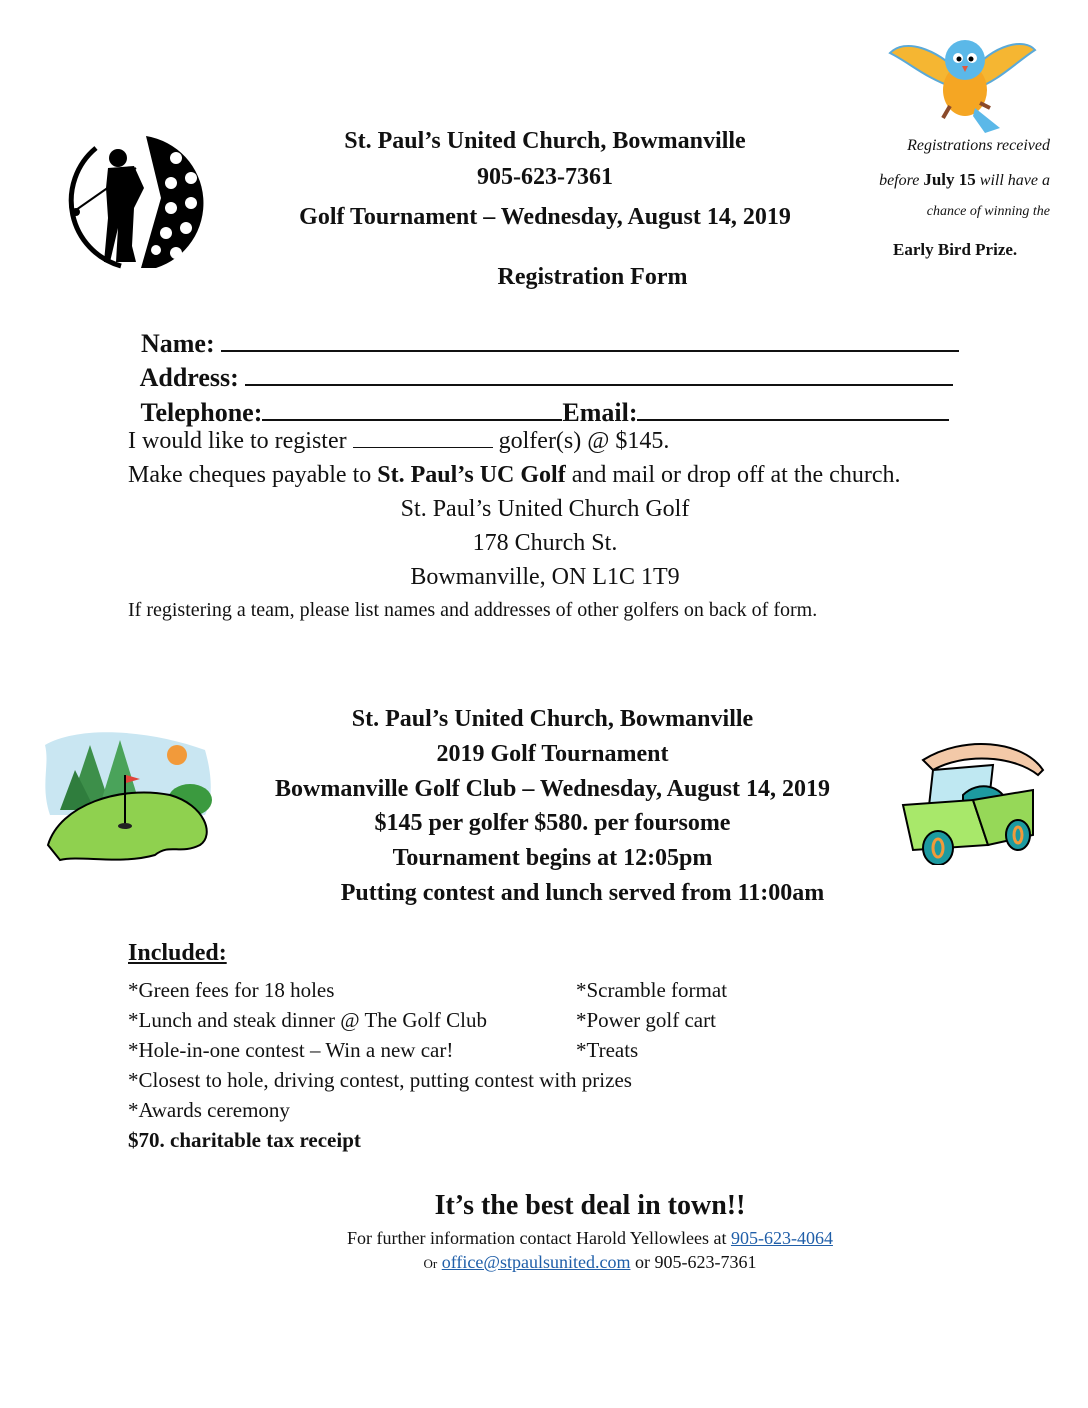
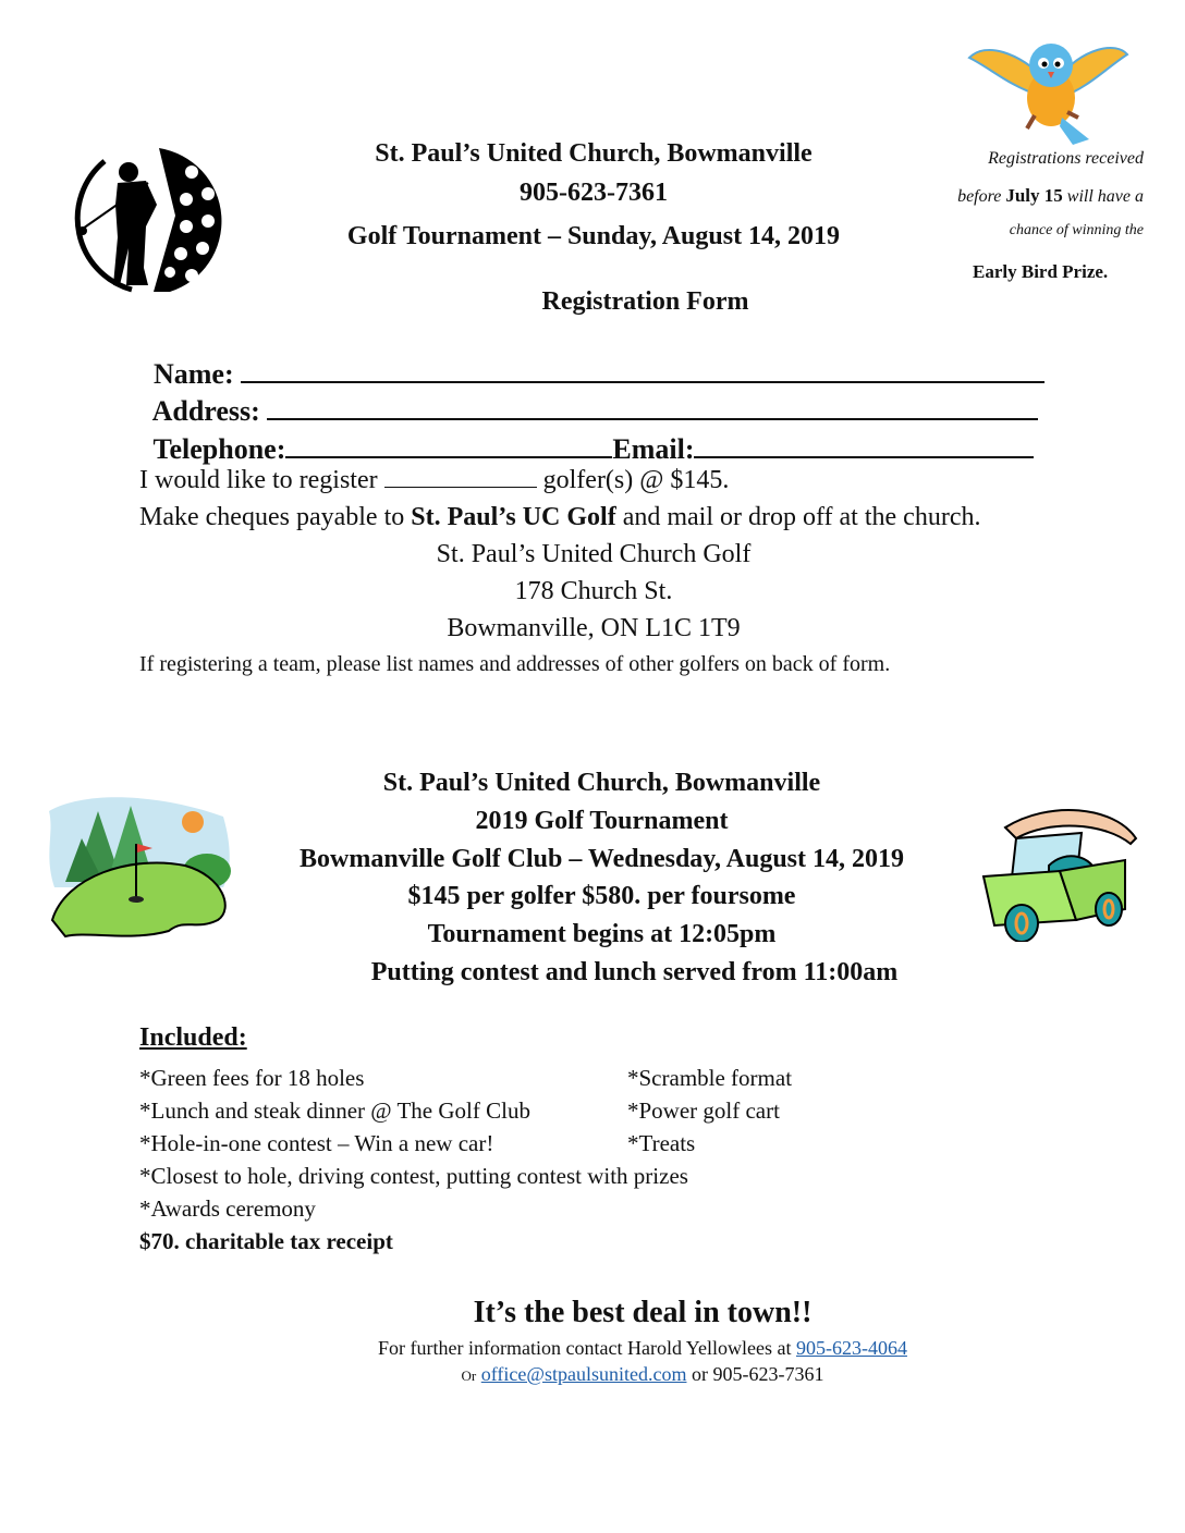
  St. Paul’s United Church, Bowmanville
  905-623-7361
- Golf Tournament – Wednesday, August 14, 2019
+ Golf Tournament – Sunday, August 14, 2019
  Registration Form
  Registrations received
  before July 15 will have a
  chance of winning the
  Early Bird Prize.
  Name:
  Address:
  Telephone: Email:
  I would like to register golfer(s) @ $145.
  Make cheques payable to St. Paul’s UC Golf and mail or drop off at the church.
  St. Paul’s United Church Golf
  178 Church St.
  Bowmanville, ON L1C 1T9
  If registering a team, please list names and addresses of other golfers on back of form.
  St. Paul’s United Church, Bowmanville
  2019 Golf Tournament
  Bowmanville Golf Club – Wednesday, August 14, 2019
  $145 per golfer $580. per foursome
  Tournament begins at 12:05pm
  Putting contest and lunch served from 11:00am
  Included:
  *Green fees for 18 holes
  *Lunch and steak dinner @ The Golf Club
  *Hole-in-one contest – Win a new car!
  *Closest to hole, driving contest, putting contest with prizes
  *Awards ceremony
  $70. charitable tax receipt
  *Scramble format
  *Power golf cart
  *Treats
  It’s the best deal in town!!
  For further information contact Harold Yellowlees at 905-623-4064
  Or office@stpaulsunited.com or 905-623-7361
